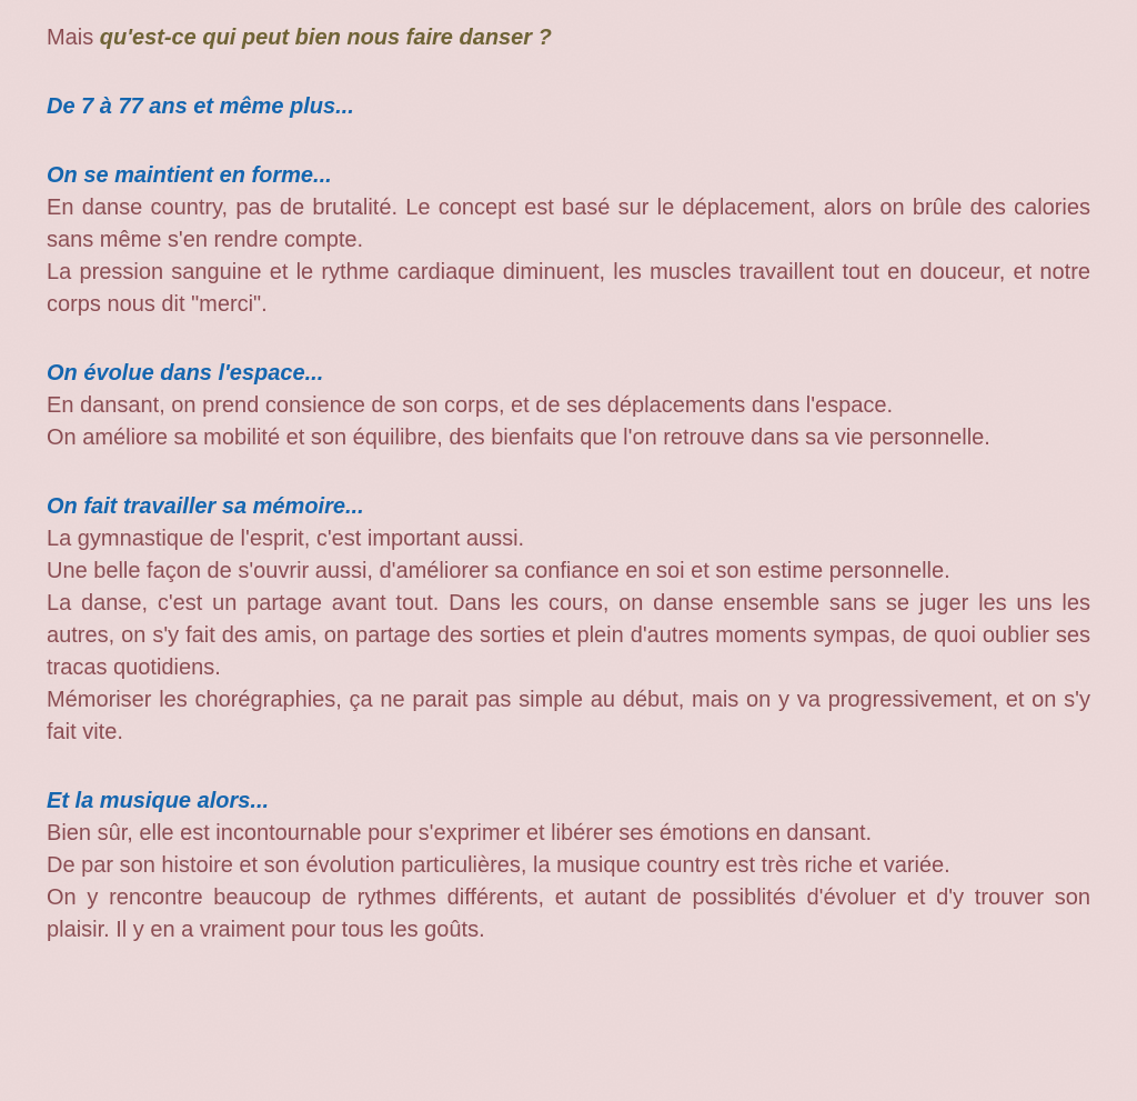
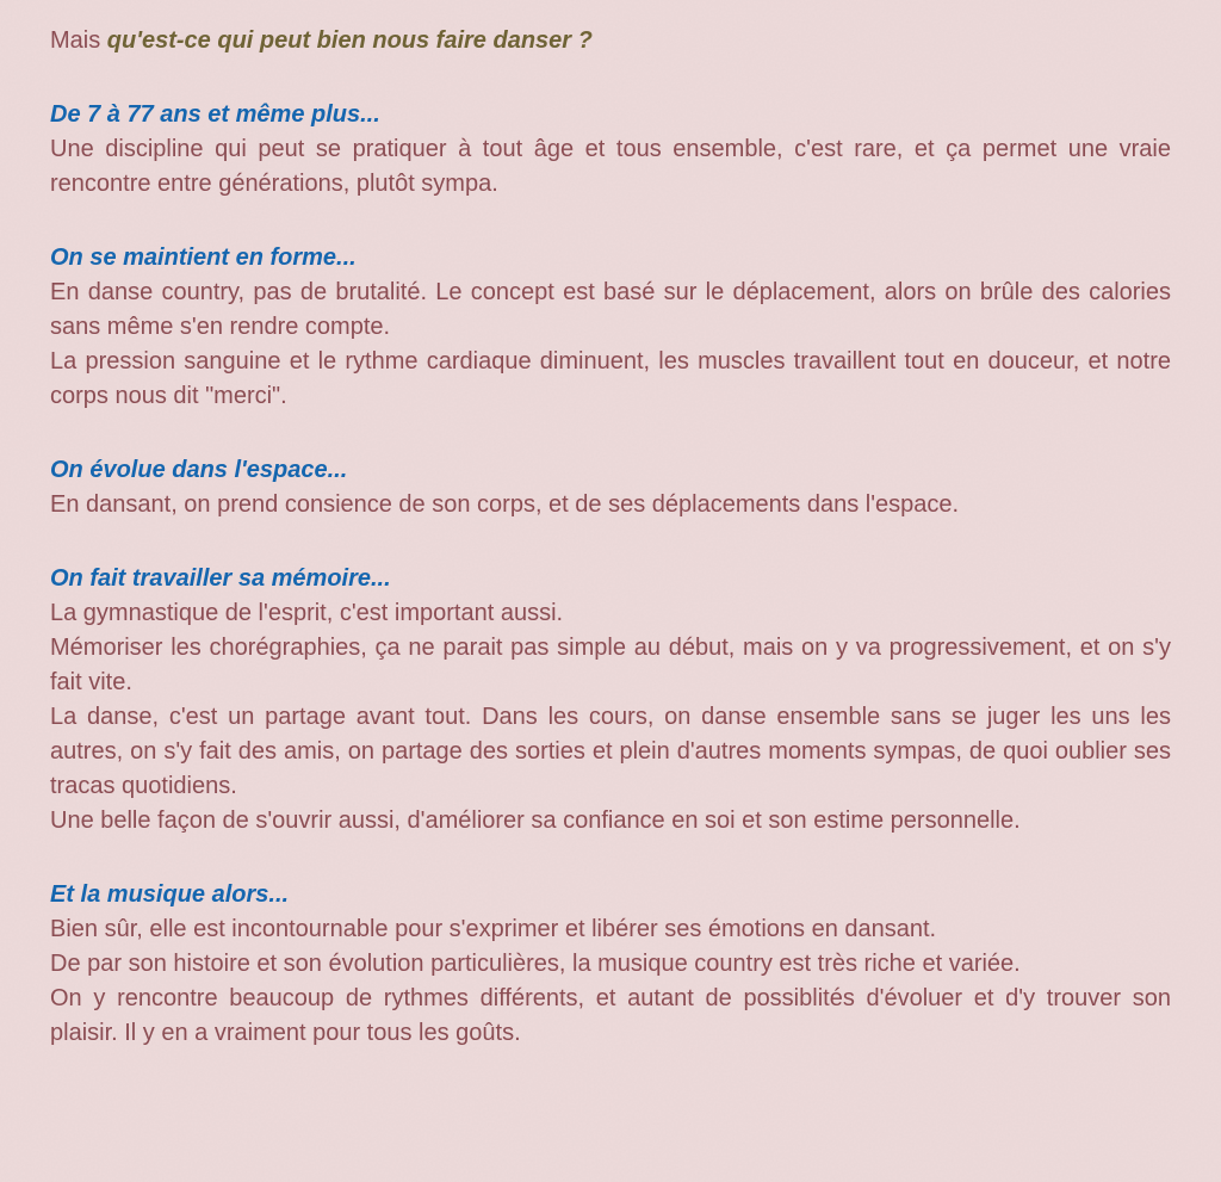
  Mais qu'est-ce qui peut bien nous faire danser ?
  De 7 à 77 ans et même plus...
+ Une discipline qui peut se pratiquer à tout âge et tous ensemble, c'est rare, et ça permet une vraie rencontre entre générations, plutôt sympa.
  On se maintient en forme...
  En danse country, pas de brutalité. Le concept est basé sur le déplacement, alors on brûle des calories sans même s'en rendre compte.
  La pression sanguine et le rythme cardiaque diminuent, les muscles travaillent tout en douceur, et notre corps nous dit "merci".
  On évolue dans l'espace...
  En dansant, on prend consience de son corps, et de ses déplacements dans l'espace.
- On améliore sa mobilité et son équilibre, des bienfaits que l'on retrouve dans sa vie personnelle.
  On fait travailler sa mémoire...
  La gymnastique de l'esprit, c'est important aussi.
- Une belle façon de s'ouvrir aussi, d'améliorer sa confiance en soi et son estime personnelle.
+ Mémoriser les chorégraphies, ça ne parait pas simple au début, mais on y va progressivement, et on s'y fait vite.
  La danse, c'est un partage avant tout. Dans les cours, on danse ensemble sans se juger les uns les autres, on s'y fait des amis, on partage des sorties et plein d'autres moments sympas, de quoi oublier ses tracas quotidiens.
- Mémoriser les chorégraphies, ça ne parait pas simple au début, mais on y va progressivement, et on s'y fait vite.
+ Une belle façon de s'ouvrir aussi, d'améliorer sa confiance en soi et son estime personnelle.
  Et la musique alors...
  Bien sûr, elle est incontournable pour s'exprimer et libérer ses émotions en dansant.
  De par son histoire et son évolution particulières, la musique country est très riche et variée.
  On y rencontre beaucoup de rythmes différents, et autant de possiblités d'évoluer et d'y trouver son plaisir. Il y en a vraiment pour tous les goûts.
